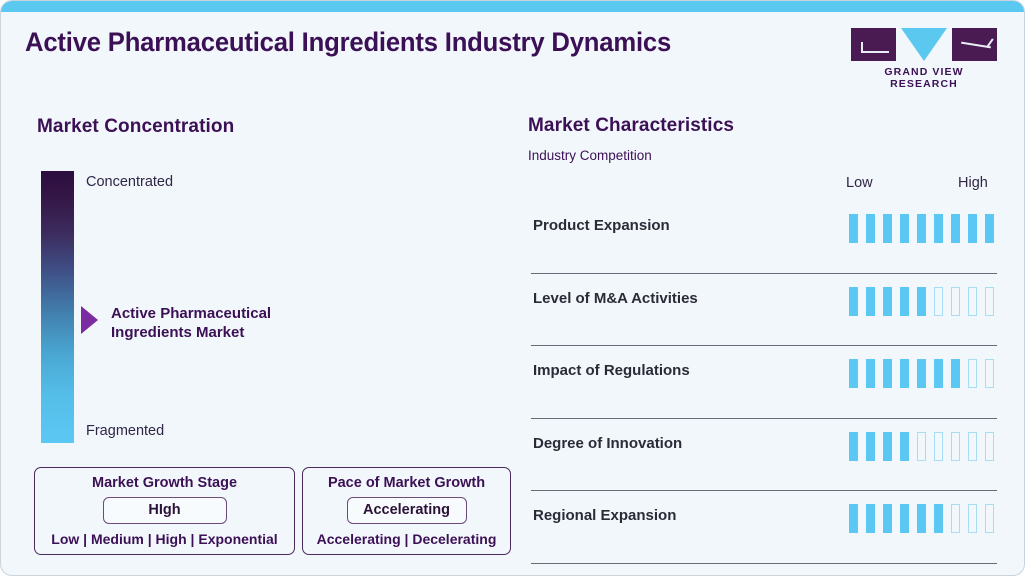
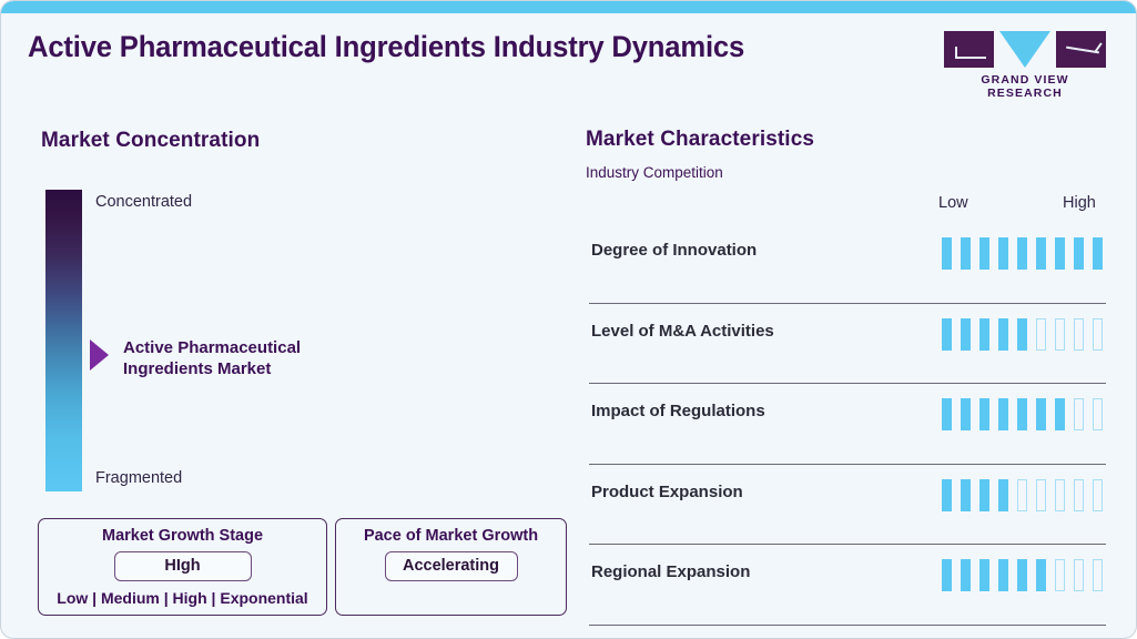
  Active Pharmaceutical Ingredients Industry Dynamics
  GRAND VIEW RESEARCH
  Market Concentration
  Concentrated
  Fragmented
  Active Pharmaceutical Ingredients Market
  Market Growth Stage
  HIgh
  Low | Medium | High | Exponential
  Pace of Market Growth
  Accelerating
- Accelerating | Decelerating
  Market Characteristics
  Industry Competition
  Low
  High
- Product Expansion
+ Degree of Innovation
  Level of M&A Activities
  Impact of Regulations
- Degree of Innovation
+ Product Expansion
  Regional Expansion
